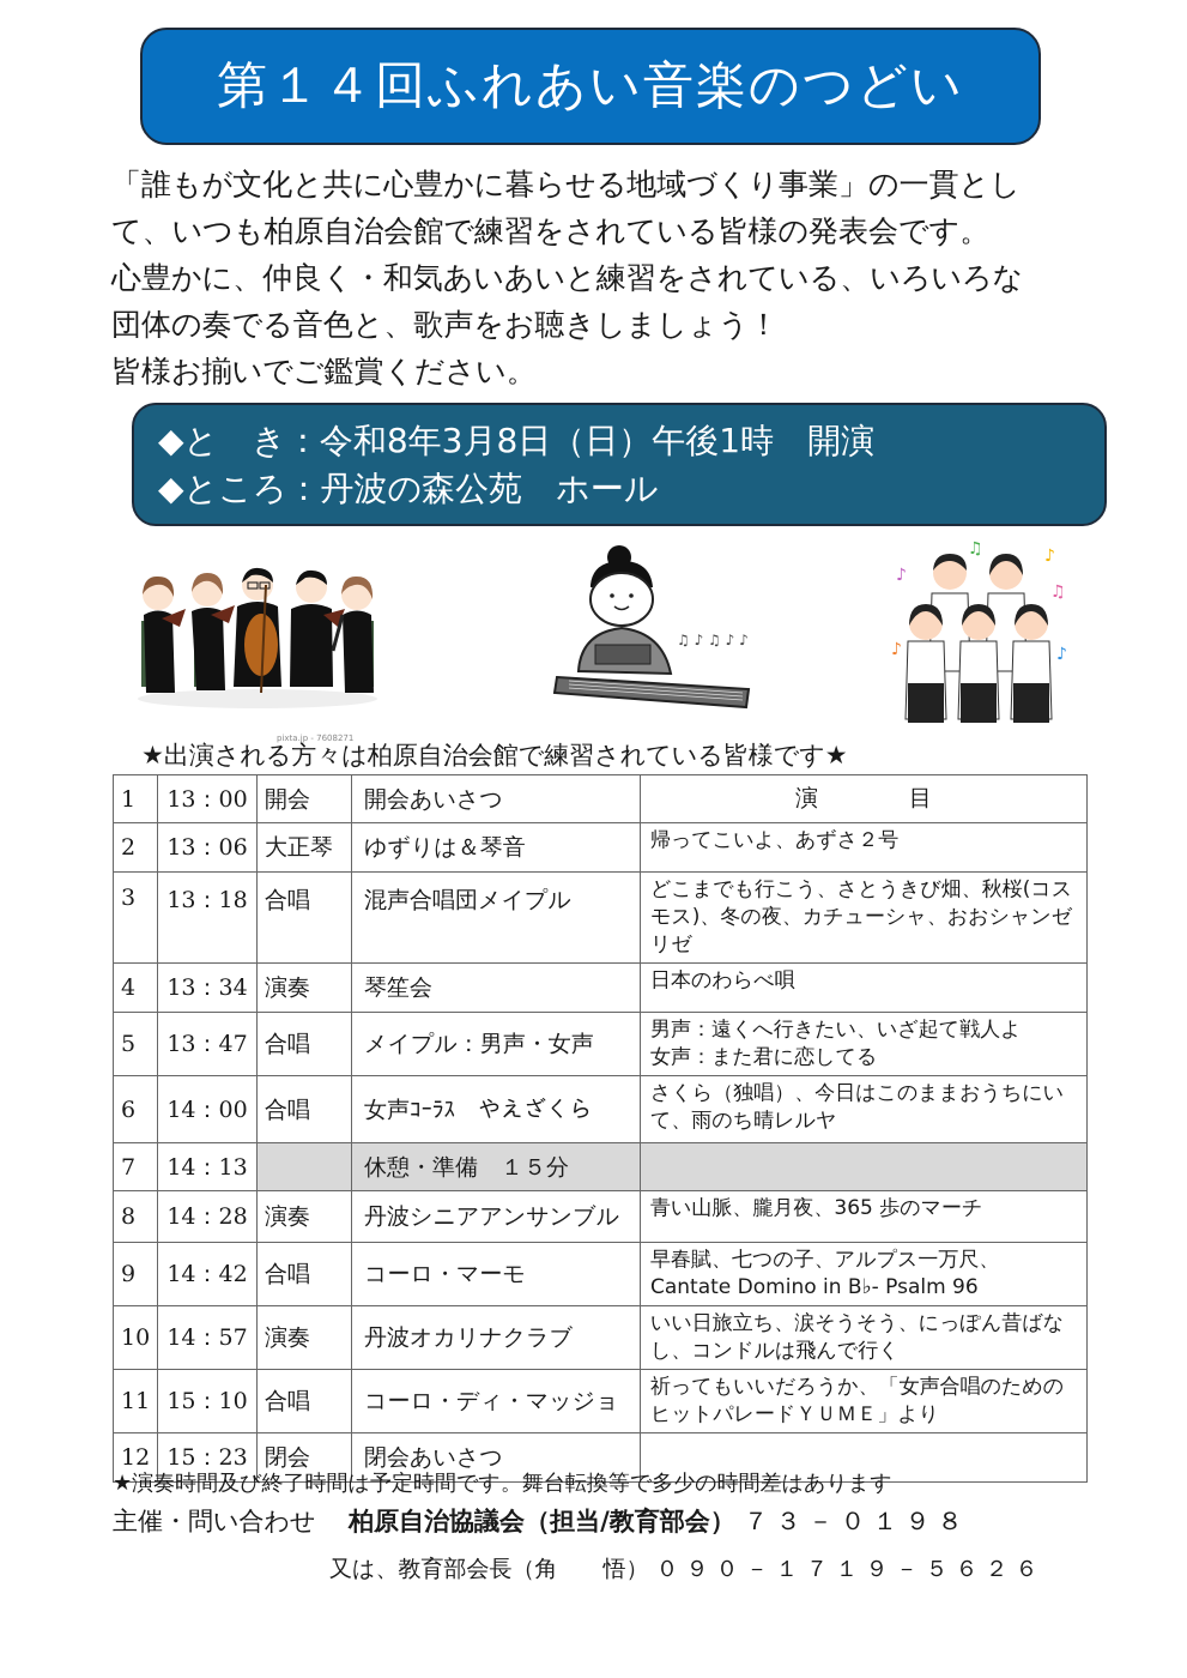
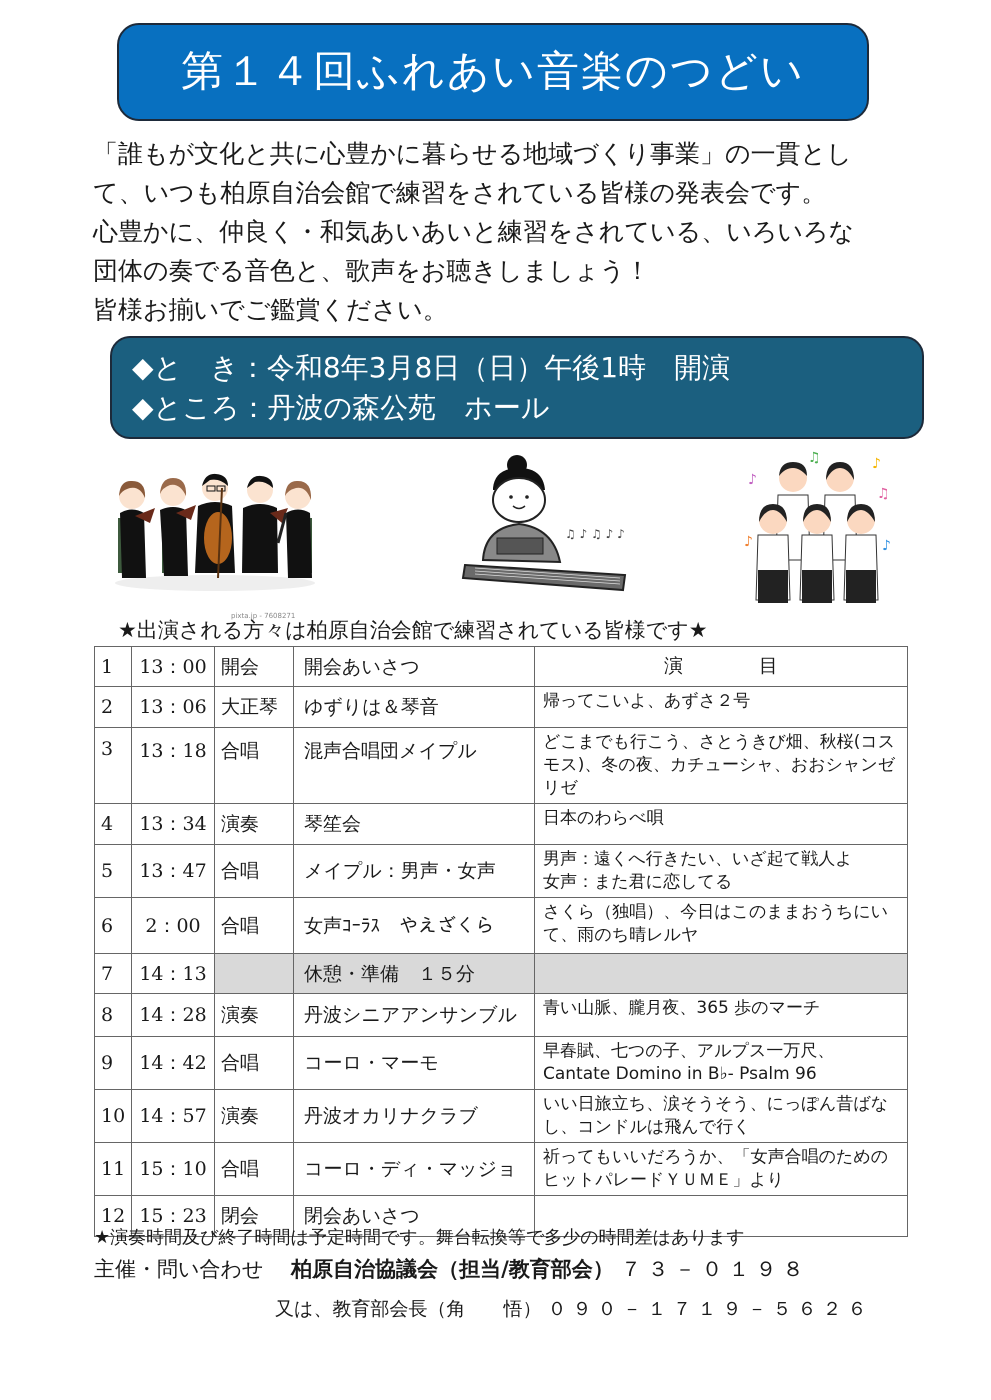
  第１４回ふれあい音楽のつどい
  「誰もが文化と共に心豊かに暮らせる地域づくり事業」の一貫とし
  て、いつも柏原自治会館で練習をされている皆様の発表会です。
  心豊かに、仲良く・和気あいあいと練習をされている、いろいろな
  団体の奏でる音色と、歌声をお聴きしましょう！
  皆様お揃いでご鑑賞ください。
  ◆と き：令和8年3月8日（日）午後1時 開演
  ◆ところ：丹波の森公苑 ホール
  ♫ ♪ ♫ ♪ ♪
  ♫
  ♪
  ♪
  ♫
  ♪
  ♪
  pixta.jp - 7608271
  ★出演される方々は柏原自治会館で練習されている皆様です★
  1	13：00	開会	開会あいさつ	演 目
  2	13：06	大正琴	ゆずりは＆琴音	帰ってこいよ、あずさ２号
  3	13：18	合唱	混声合唱団メイプル	どこまでも行こう、さとうきび畑、秋桜(コスモス)、冬の夜、カチューシャ、おおシャンゼリゼ
  4	13：34	演奏	琴笙会	日本のわらべ唄
  5	13：47	合唱	メイプル：男声・女声	男声：遠くへ行きたい、いざ起て戦人よ 女声：また君に恋してる
- 6	14：00	合唱	女声ｺｰﾗｽ やえざくら	さくら（独唱）、今日はこのままおうちにいて、雨のち晴レルヤ
+ 6	2：00	合唱	女声ｺｰﾗｽ やえざくら	さくら（独唱）、今日はこのままおうちにいて、雨のち晴レルヤ
  7	14：13		休憩・準備 １５分
  8	14：28	演奏	丹波シニアアンサンブル	青い山脈、朧月夜、365 歩のマーチ
  9	14：42	合唱	コーロ・マーモ	早春賦、七つの子、アルプス一万尺、Cantate Domino in B♭- Psalm 96
  10	14：57	演奏	丹波オカリナクラブ	いい日旅立ち、涙そうそう、にっぽん昔ばなし、コンドルは飛んで行く
  11	15：10	合唱	コーロ・ディ・マッジョ	祈ってもいいだろうか、「女声合唱のためのヒットパレードＹＵＭＥ」より
  12	15：23	閉会	閉会あいさつ
  ★演奏時間及び終了時間は予定時間です。舞台転換等で多少の時間差はあります
  主催・問い合わせ 柏原自治協議会（担当/教育部会） ７３－０１９８
  又は、教育部会長（角 悟） ０９０－１７１９－５６２６
